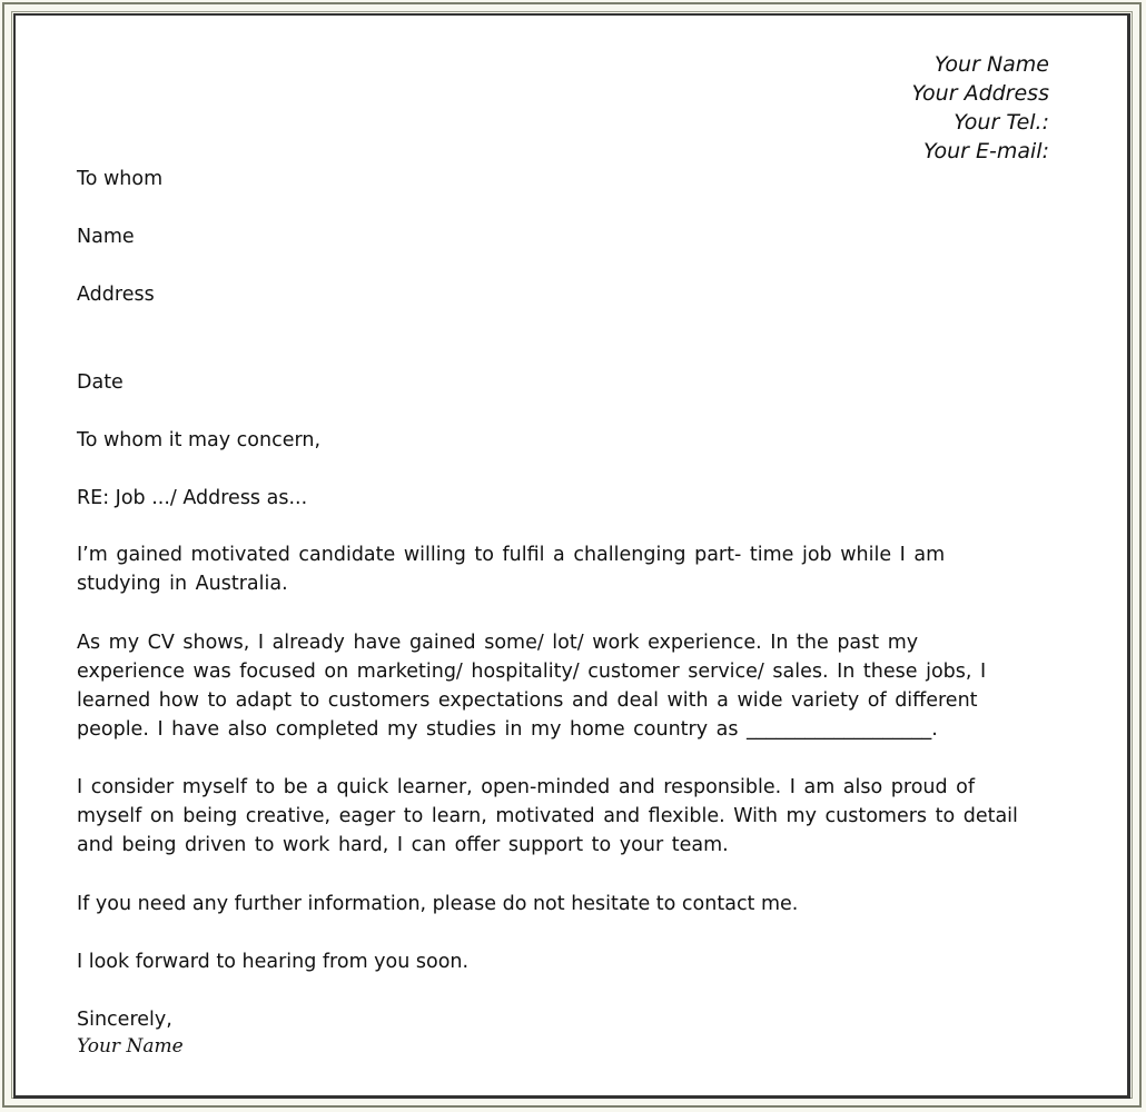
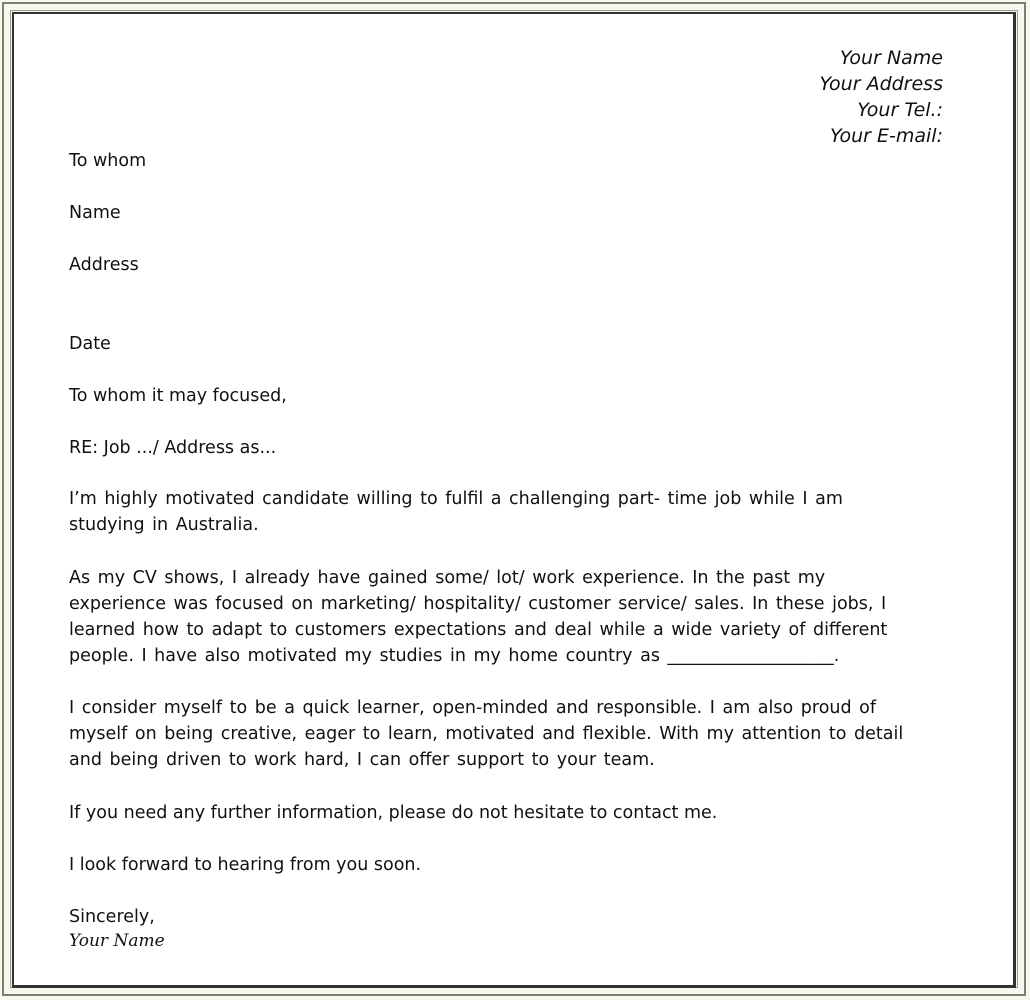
  Your Name
  Your Address
  Your Tel.:
  Your E-mail:
  To whom
  Name
  Address
  Date
- To whom it may concern,
+ To whom it may focused,
  RE: Job .../ Address as...
- I’m gained motivated candidate willing to fulfil a challenging part- time job while I am
+ I’m highly motivated candidate willing to fulfil a challenging part- time job while I am
  studying in Australia.
  As my CV shows, I already have gained some/ lot/ work experience. In the past my
  experience was focused on marketing/ hospitality/ customer service/ sales. In these jobs, I
- learned how to adapt to customers expectations and deal with a wide variety of different
+ learned how to adapt to customers expectations and deal while a wide variety of different
- people. I have also completed my studies in my home country as ___________________.
+ people. I have also motivated my studies in my home country as ___________________.
  I consider myself to be a quick learner, open-minded and responsible. I am also proud of
- myself on being creative, eager to learn, motivated and flexible. With my customers to detail
+ myself on being creative, eager to learn, motivated and flexible. With my attention to detail
  and being driven to work hard, I can offer support to your team.
  If you need any further information, please do not hesitate to contact me.
  I look forward to hearing from you soon.
  Sincerely,
  Your Name
